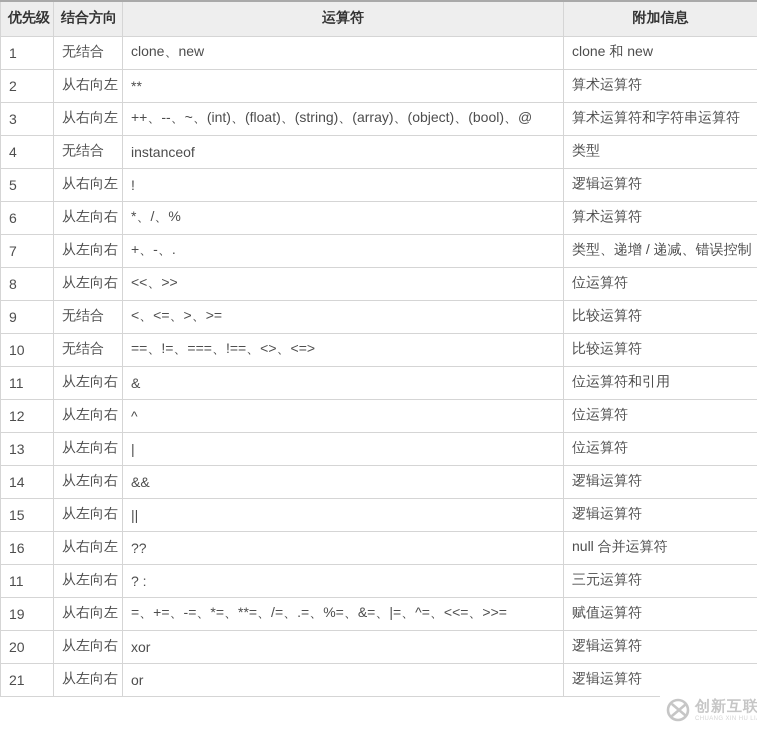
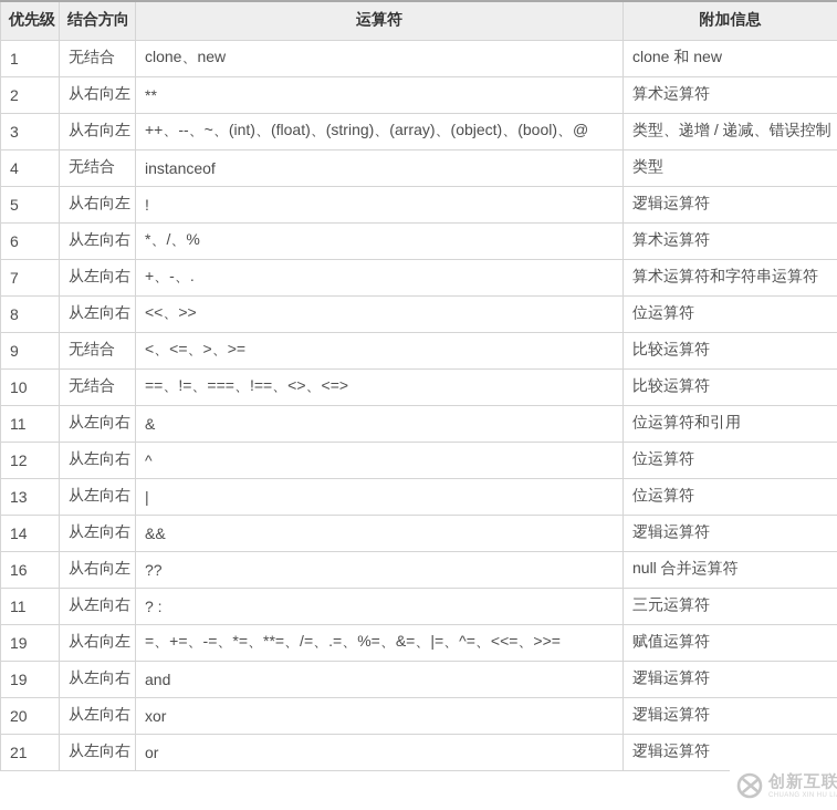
  优先级	结合方向	运算符	附加信息
  1	无结合	clone、new	clone 和 new
  2	从右向左	**	算术运算符
- 3	从右向左	++、--、~、(int)、(float)、(string)、(array)、(object)、(bool)、@	算术运算符和字符串运算符
+ 3	从右向左	++、--、~、(int)、(float)、(string)、(array)、(object)、(bool)、@	类型、递增 / 递减、错误控制
  4	无结合	instanceof	类型
  5	从右向左	!	逻辑运算符
  6	从左向右	*、/、%	算术运算符
- 7	从左向右	+、-、.	类型、递增 / 递减、错误控制
+ 7	从左向右	+、-、.	算术运算符和字符串运算符
  8	从左向右	<<、>>	位运算符
  9	无结合	<、<=、>、>=	比较运算符
  10	无结合	==、!=、===、!==、<>、<=>	比较运算符
  11	从左向右	&	位运算符和引用
  12	从左向右	^	位运算符
  13	从左向右	|	位运算符
  14	从左向右	&&	逻辑运算符
- 15	从左向右	||	逻辑运算符
  16	从右向左	??	null 合并运算符
  11	从左向右	? :	三元运算符
  19	从右向左	=、+=、-=、*=、**=、/=、.=、%=、&=、|=、^=、<<=、>>=	赋值运算符
+ 19	从左向右	and	逻辑运算符
  20	从左向右	xor	逻辑运算符
  21	从左向右	or	逻辑运算符
  创新互联
